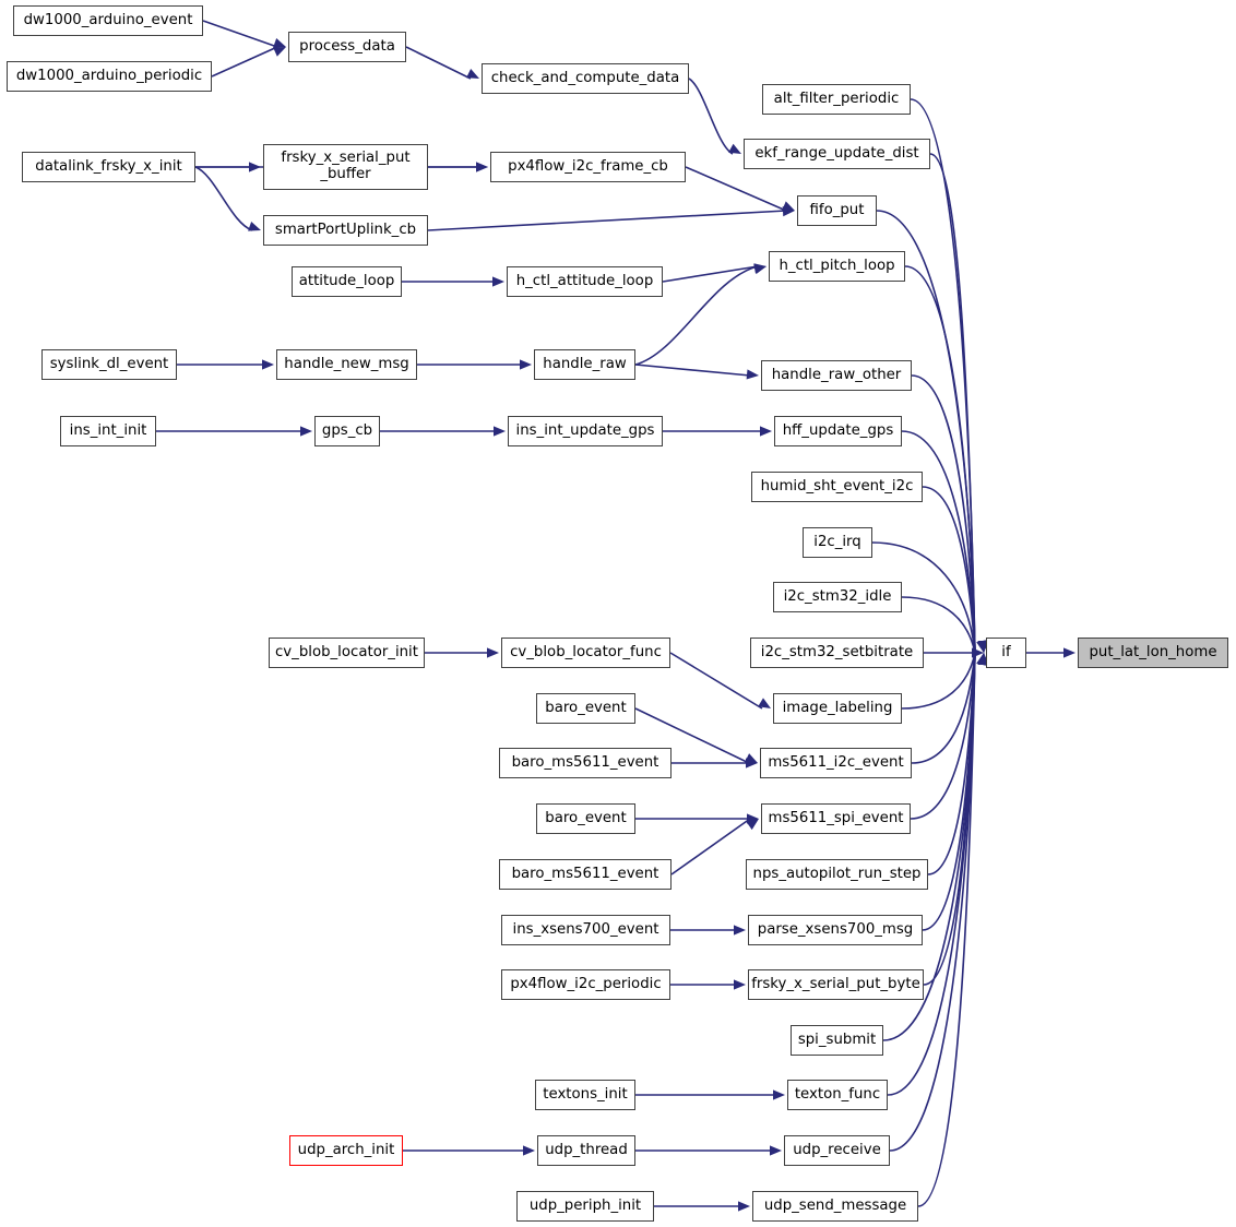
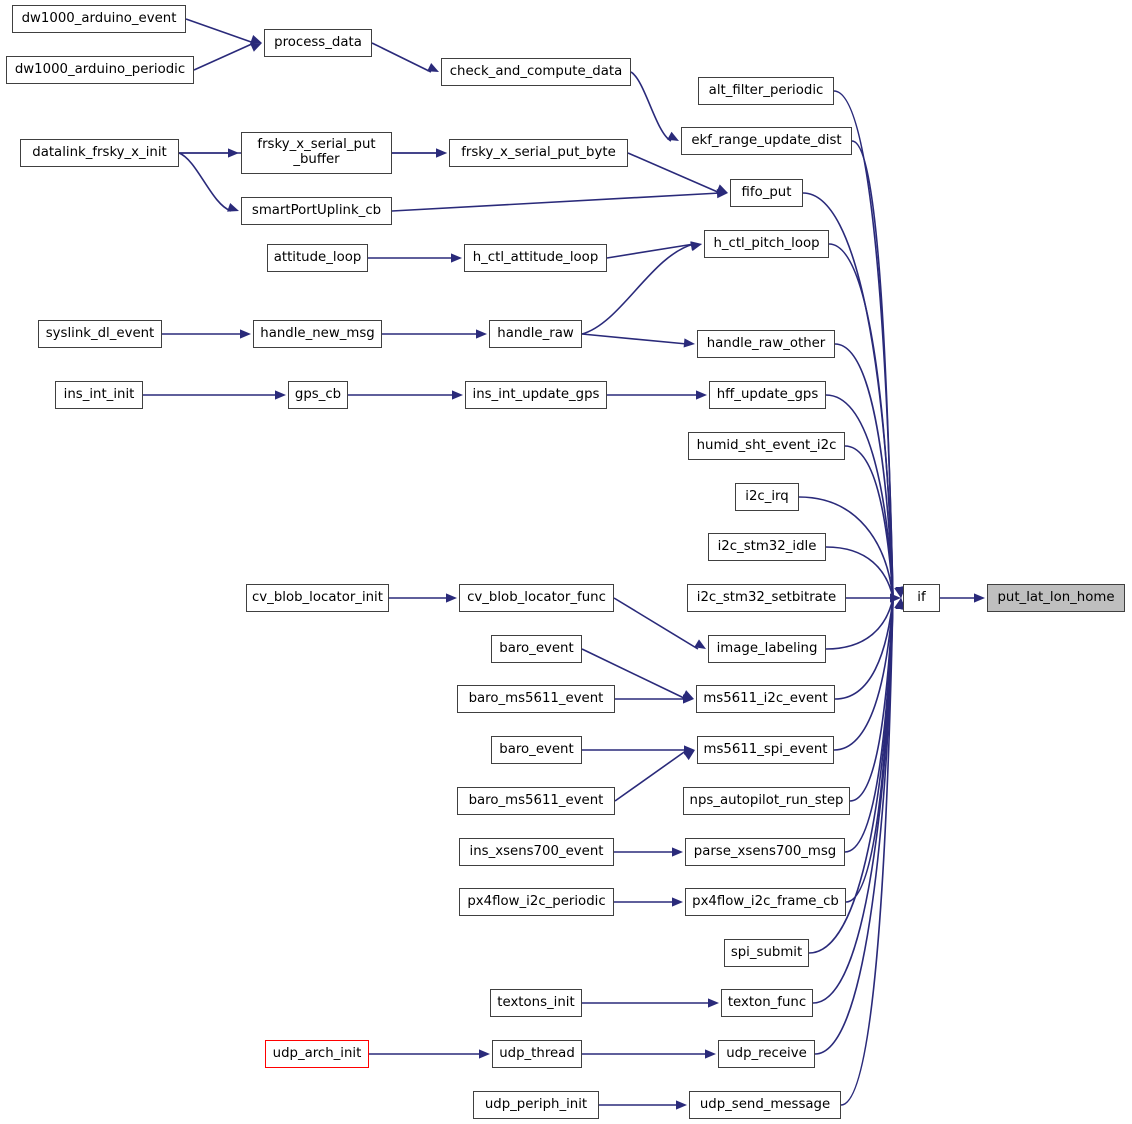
  dw1000_arduino_event
  dw1000_arduino_periodic
  process_data
  check_and_compute_data
  alt_filter_periodic
  ekf_range_update_dist
  datalink_frsky_x_init
  frsky_x_serial_put
  _buffer
- px4flow_i2c_frame_cb
+ frsky_x_serial_put_byte
  fifo_put
  smartPortUplink_cb
  attitude_loop
  h_ctl_attitude_loop
  h_ctl_pitch_loop
  syslink_dl_event
  handle_new_msg
  handle_raw
  handle_raw_other
  ins_int_init
  gps_cb
  ins_int_update_gps
  hff_update_gps
  humid_sht_event_i2c
  i2c_irq
  i2c_stm32_idle
  i2c_stm32_setbitrate
  cv_blob_locator_init
  cv_blob_locator_func
  if
  put_lat_lon_home
  image_labeling
  baro_event
  ms5611_i2c_event
  baro_ms5611_event
  ms5611_spi_event
  baro_event
  nps_autopilot_run_step
  baro_ms5611_event
  parse_xsens700_msg
  ins_xsens700_event
- frsky_x_serial_put_byte
+ px4flow_i2c_frame_cb
  px4flow_i2c_periodic
  spi_submit
  texton_func
  textons_init
  udp_receive
  udp_thread
  udp_arch_init
  udp_send_message
  udp_periph_init
